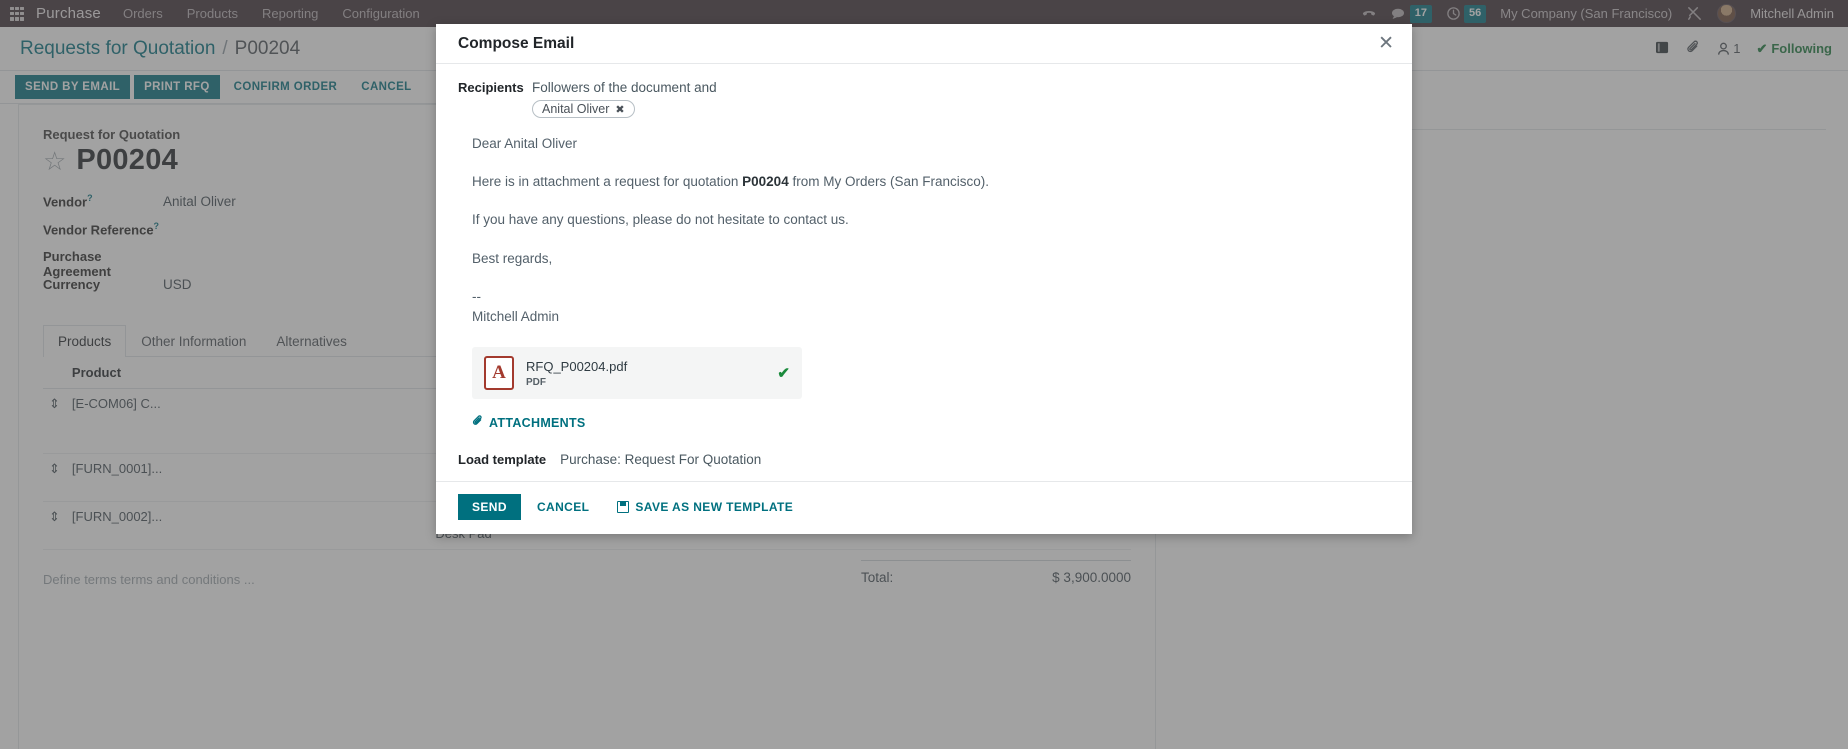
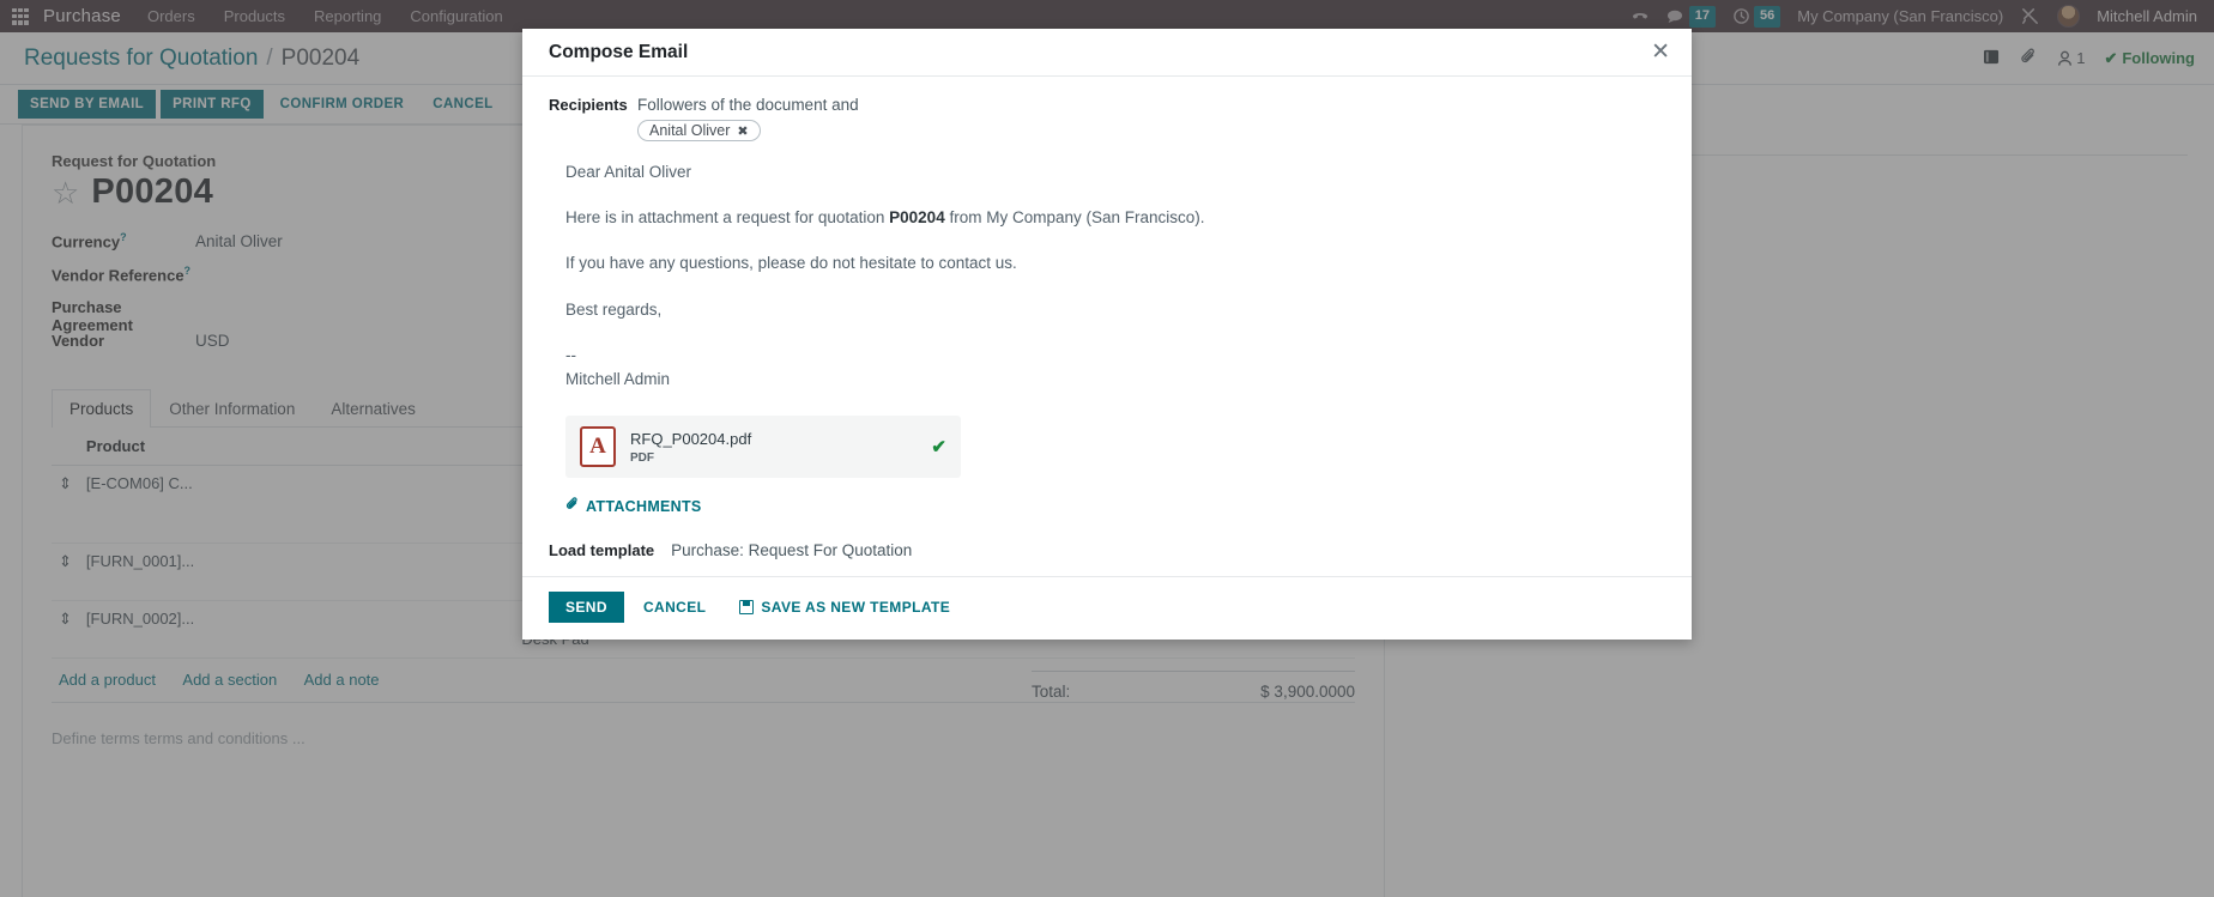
  Purchase
  Orders
  Products
  Reporting
  Configuration
  17
  56
  My Company (San Francisco)
  Mitchell Admin
  Requests for Quotation
  /
  P00204
  1
  ✔
  Following
  SEND BY EMAIL
  PRINT RFQ
  CONFIRM ORDER
  CANCEL
  Request for Quotation
  ☆
  P00204
- Vendor?
+ Currency?
  Anital Oliver
  Vendor Reference?
  Purchase Agreement
- Currency
+ Vendor
  USD
  Products
  Other Information
  Alternatives
+ Add a product Add a section Add a note
  Define terms terms and conditions ...
  Total:
  $ 3,900.0000
  Compose Email
  ✕
  Recipients
  Followers of the document and
  Anital Oliver
  ✖
  Dear Anital Oliver
- Here is in attachment a request for quotation P00204 from My Orders (San Francisco).
+ Here is in attachment a request for quotation P00204 from My Company (San Francisco).
  If you have any questions, please do not hesitate to contact us.
  Best regards,
  --
  Mitchell Admin
  A
  RFQ_P00204.pdf
  PDF
  ✔
  ATTACHMENTS
  Load template
  Purchase: Request For Quotation
  SEND
  CANCEL
  SAVE AS NEW TEMPLATE
